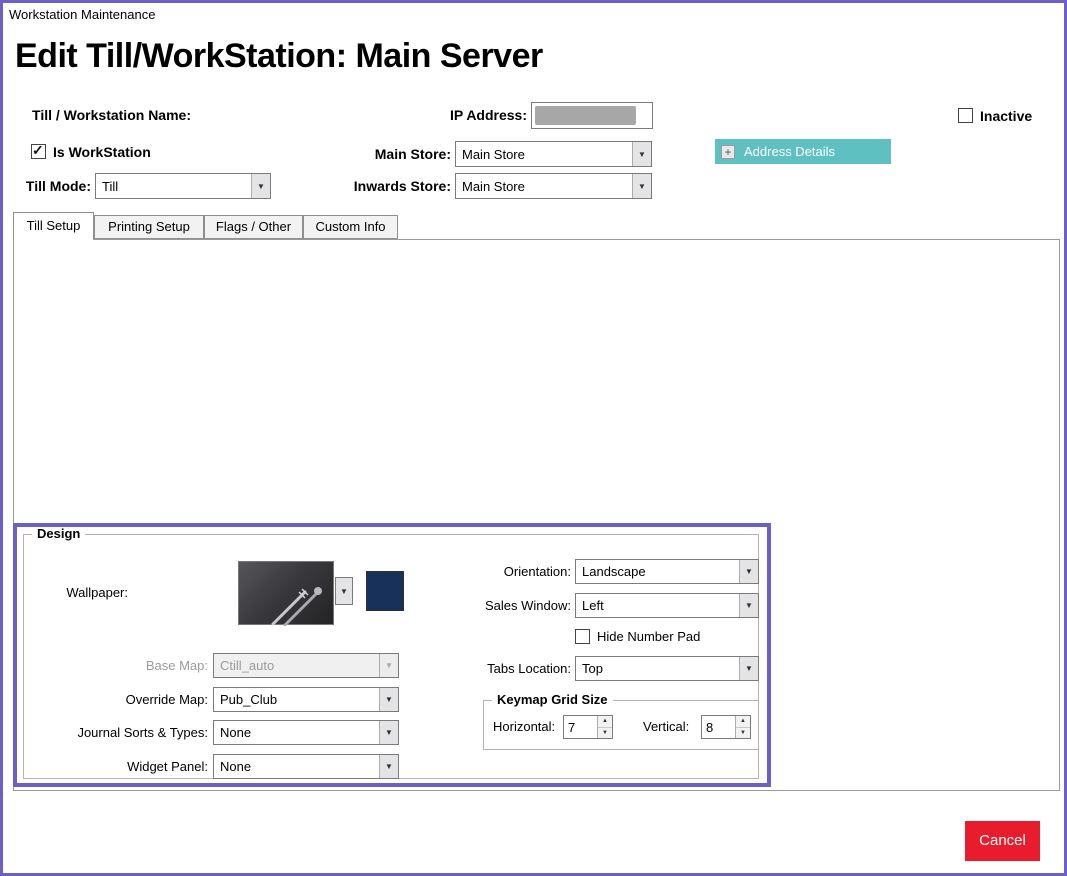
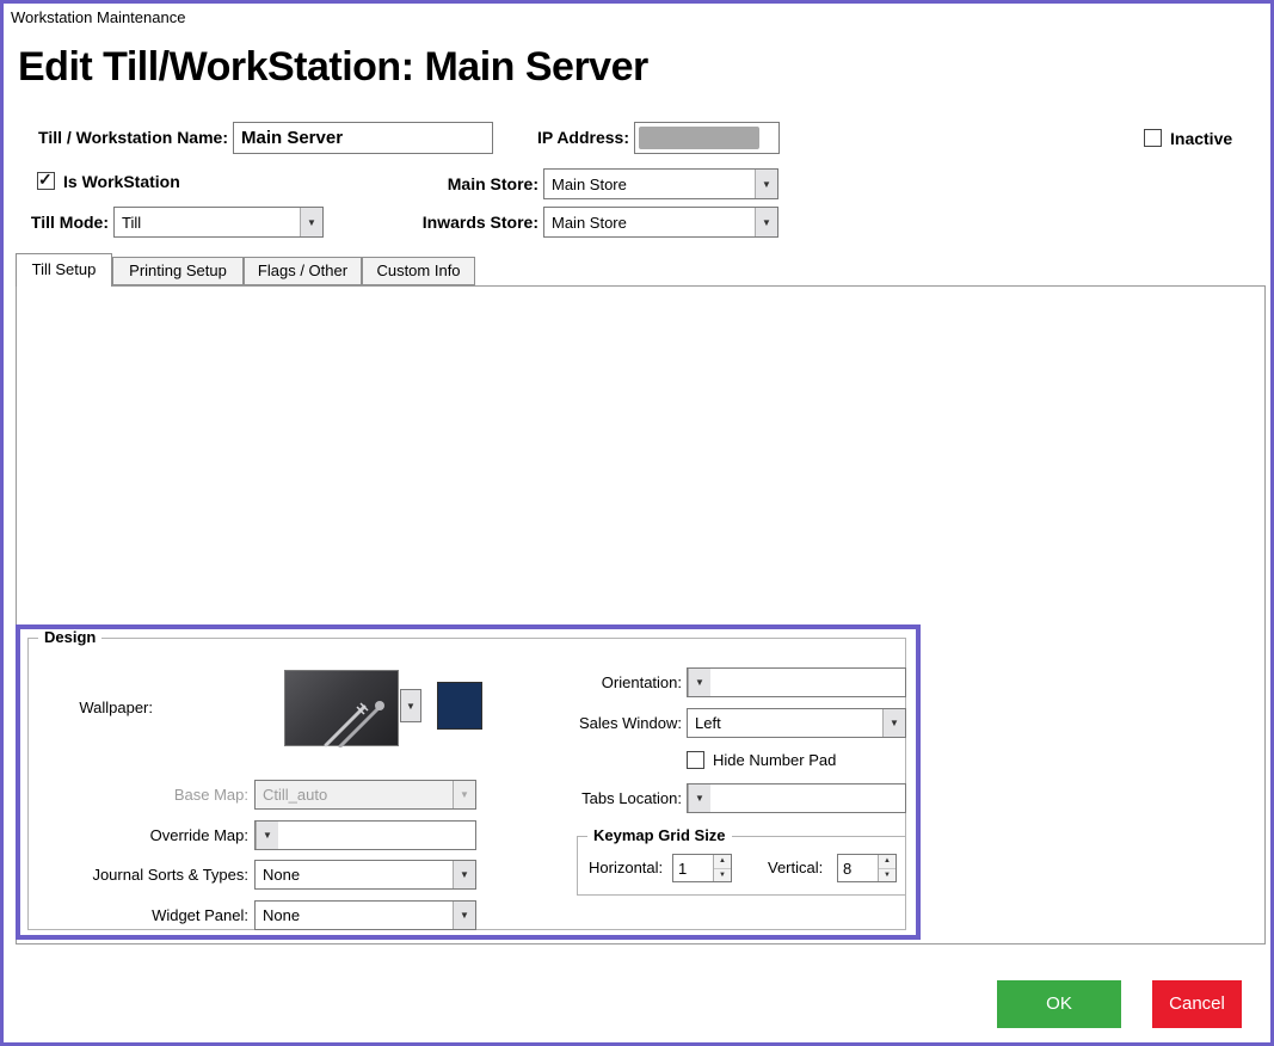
  Workstation Maintenance
  Edit Till/WorkStation: Main Server
  Till / Workstation Name:
+ Main Server
  IP Address:
  Inactive
  ✓
  Is WorkStation
  Main Store:
  Main Store
  ▼
- +
- Address Details
  Till Mode:
  Till
  ▼
  Inwards Store:
  Main Store
  ▼
  Till Setup
  Printing Setup
  Flags / Other
  Custom Info
  Design
  Wallpaper:
  ▼
  Base Map:
  Ctill_auto
  ▼
  Override Map:
- Pub_Club
  ▼
  Journal Sorts & Types:
  None
  ▼
  Widget Panel:
  None
  ▼
  Orientation:
- Landscape
  ▼
  Sales Window:
  Left
  ▼
  Hide Number Pad
  Tabs Location:
- Top
  ▼
  Keymap Grid Size
  Horizontal:
- 7
+ 1
  Vertical:
  8
+ OK
  Cancel
